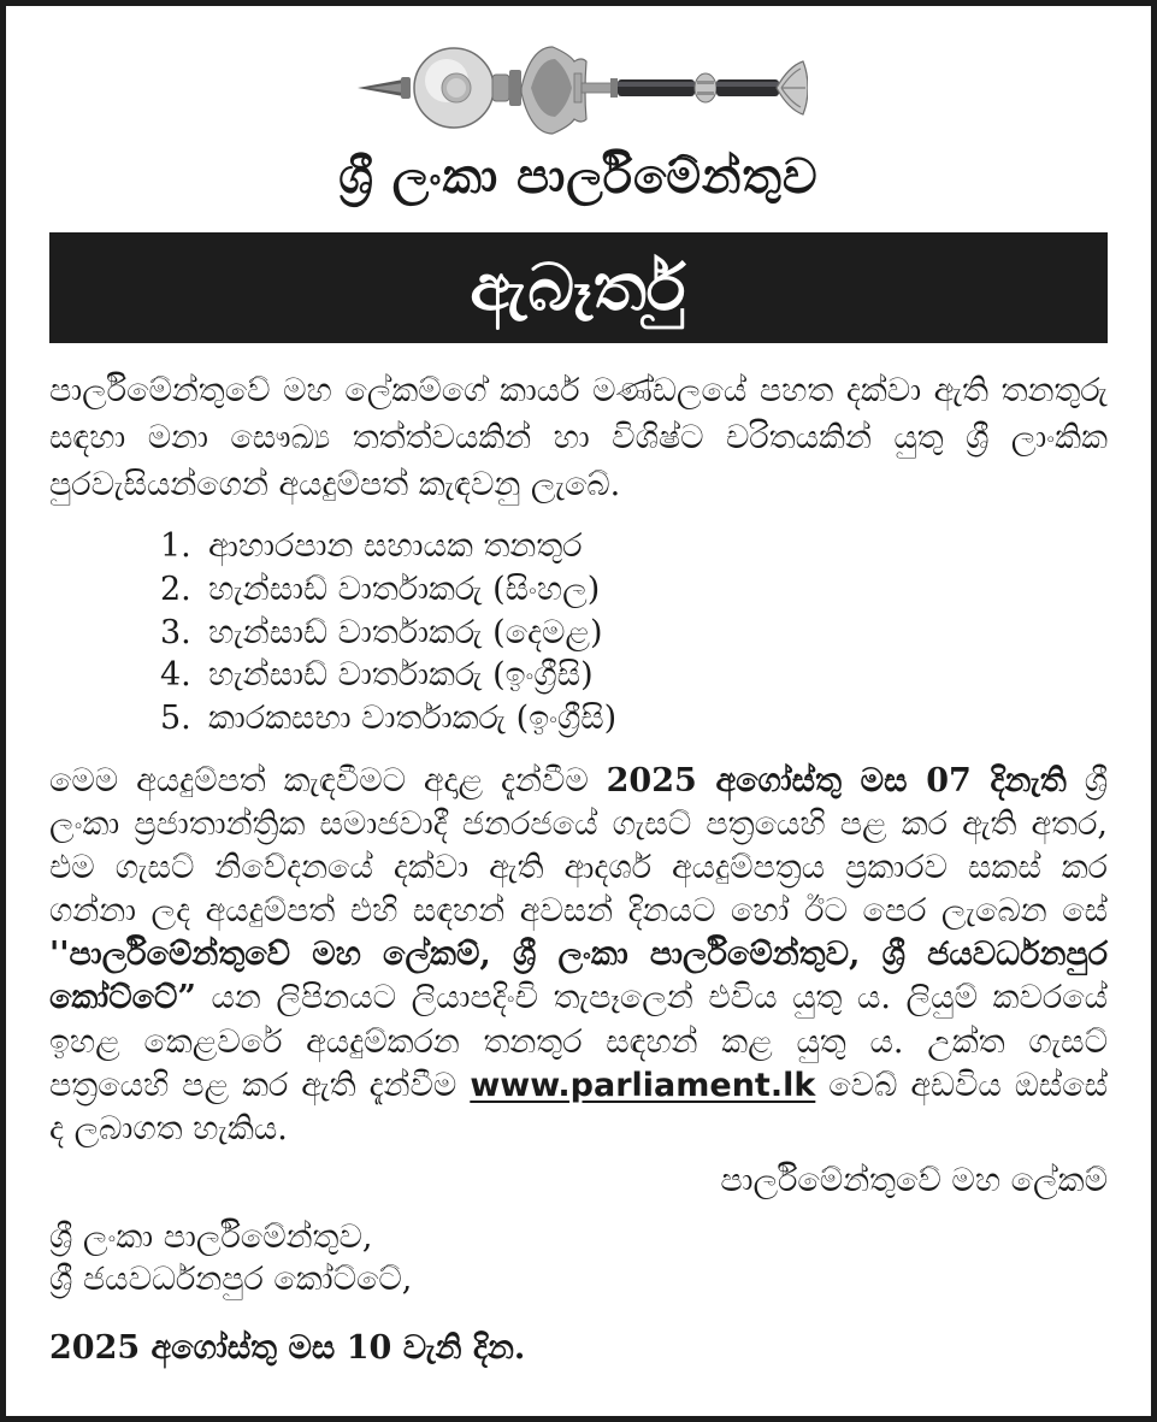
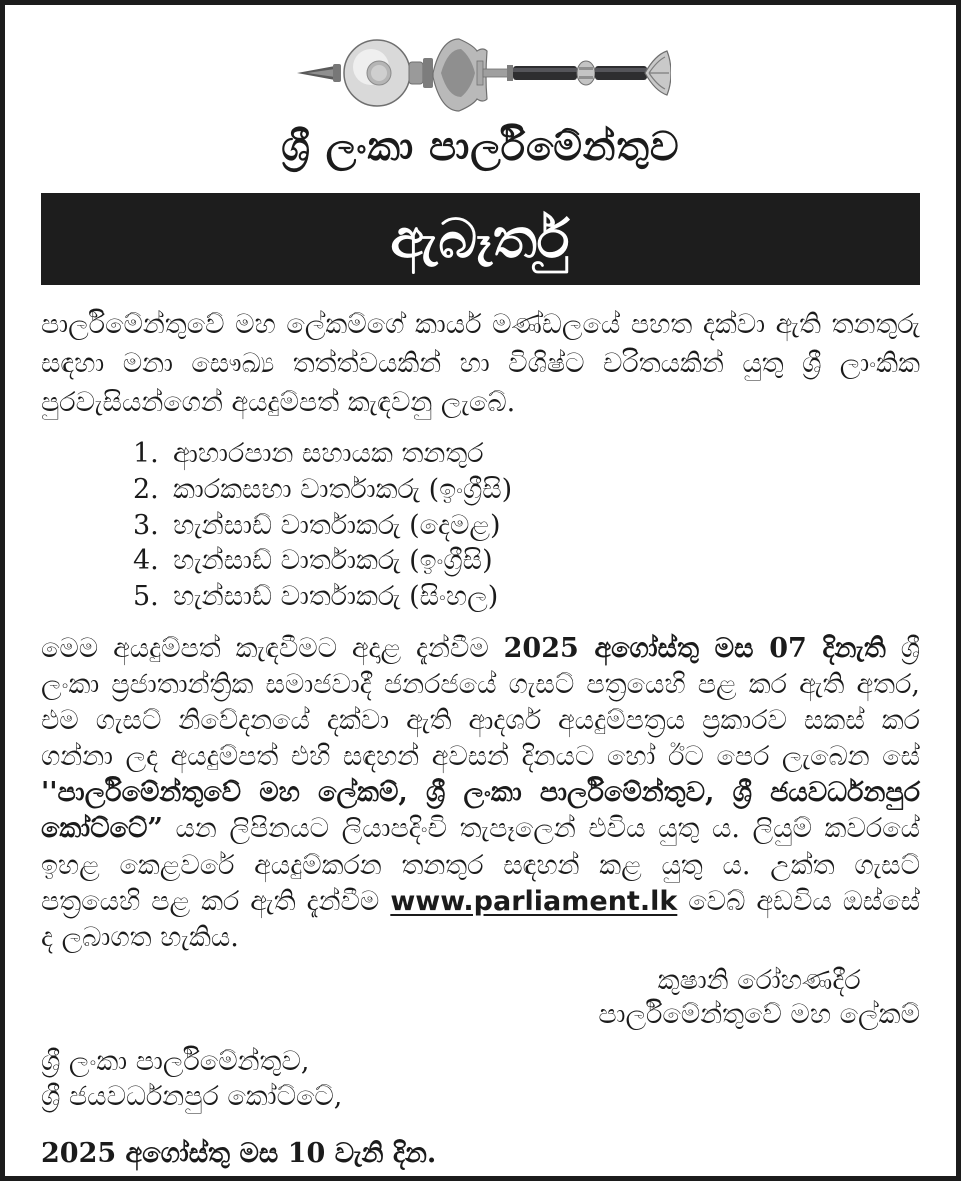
  ශ්‍රී ලංකා පාර්ලිමේන්තුව
  ඇබෑර්තු
  පාර්ලිමේන්තුවේ මහ ලේකම්ගේ කාර්ය මණ්ඩලයේ පහත දක්වා ඇති තනතුරු සඳහා මනා සෞඛ්‍ය තත්ත්වයකින් හා විශිෂ්ට චරිතයකින් යුතු ශ්‍රී ලාංකික පුරවැසියන්ගෙන් අයදුම්පත් කැඳවනු ලැබේ.
  1.
  ආහාරපාන සහායක තනතුර
  2.
- හැන්සාඩ් වාර්තාකරු (සිංහල)
+ කාරකසභා වාර්තාකරු (ඉංග්‍රීසි)
  3.
  හැන්සාඩ් වාර්තාකරු (දෙමළ)
  4.
  හැන්සාඩ් වාර්තාකරු (ඉංග්‍රීසි)
  5.
- කාරකසභා වාර්තාකරු (ඉංග්‍රීසි)
+ හැන්සාඩ් වාර්තාකරු (සිංහල)
  මෙම අයදුම්පත් කැඳවීමට අදාළ දැන්වීම 2025 අගෝස්තු මස 07 දිනැති ශ්‍රී ලංකා ප්‍රජාතාන්ත්‍රික සමාජවාදී ජනරජයේ ගැසට් පත්‍රයෙහි පළ කර ඇති අතර, එම ගැසට් නිවේදනයේ දක්වා ඇති ආදර්ශ අයදුම්පත්‍රය ප්‍රකාරව සකස් කර ගන්නා ලද අයදුම්පත් එහි සඳහන් අවසන් දිනයට හෝ ඊට පෙර ලැබෙන සේ ''පාර්ලිමේන්තුවේ මහ ලේකම්, ශ්‍රී ලංකා පාර්ලිමේන්තුව, ශ්‍රී ජයවර්ධනපුර කෝට්ටේ” යන ලිපිනයට ලියාපදිංචි තැපෑලෙන් එවිය යුතු ය. ලියුම් කවරයේ ඉහළ කෙළවරේ අයදුම්කරන තනතුර සඳහන් කළ යුතු ය. උක්ත ගැසට් පත්‍රයෙහි පළ කර ඇති දැන්වීම www.parliament.lk වෙබ් අඩවිය ඔස්සේ ද ලබාගත හැකිය.
+ කුෂානි රෝහණදීර
  පාර්ලිමේන්තුවේ මහ ලේකම්
  ශ්‍රී ලංකා පාර්ලිමේන්තුව,
  ශ්‍රී ජයවර්ධනපුර කෝට්ටේ,
  2025 අගෝස්තු මස 10 වැනි දින.
